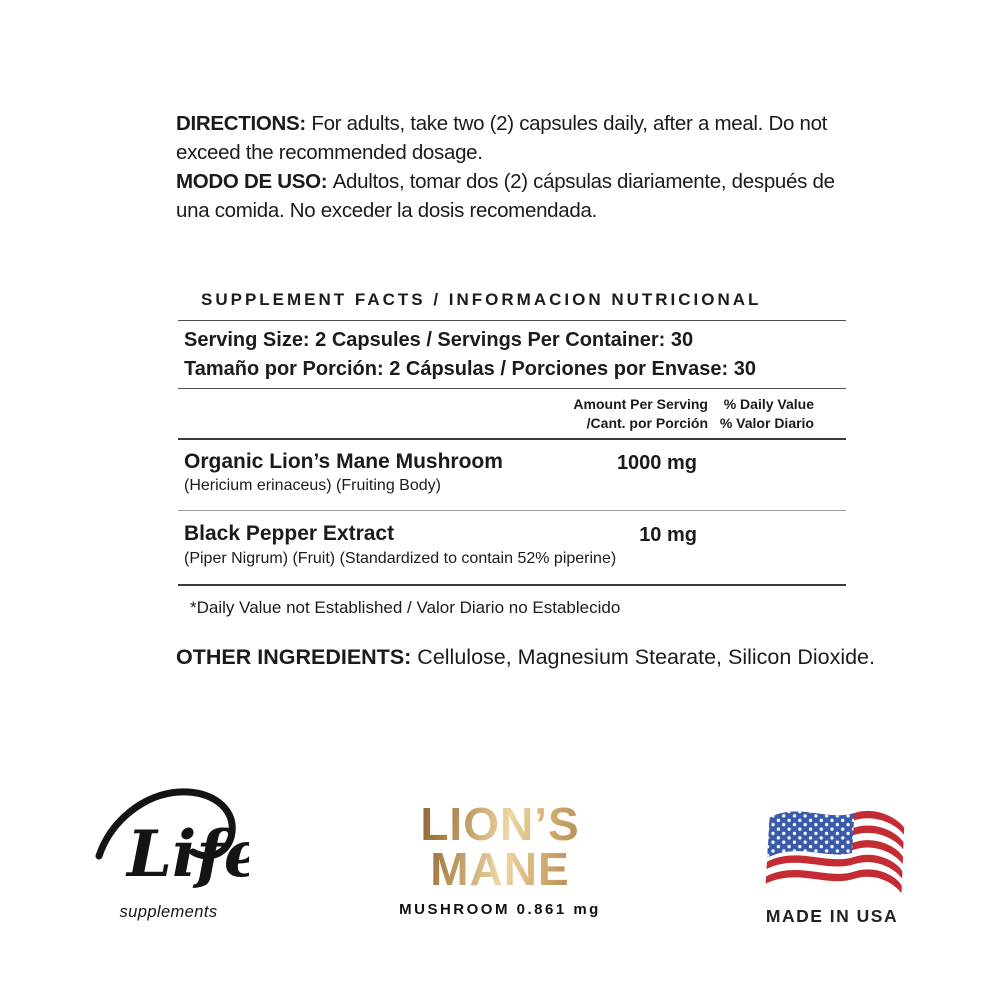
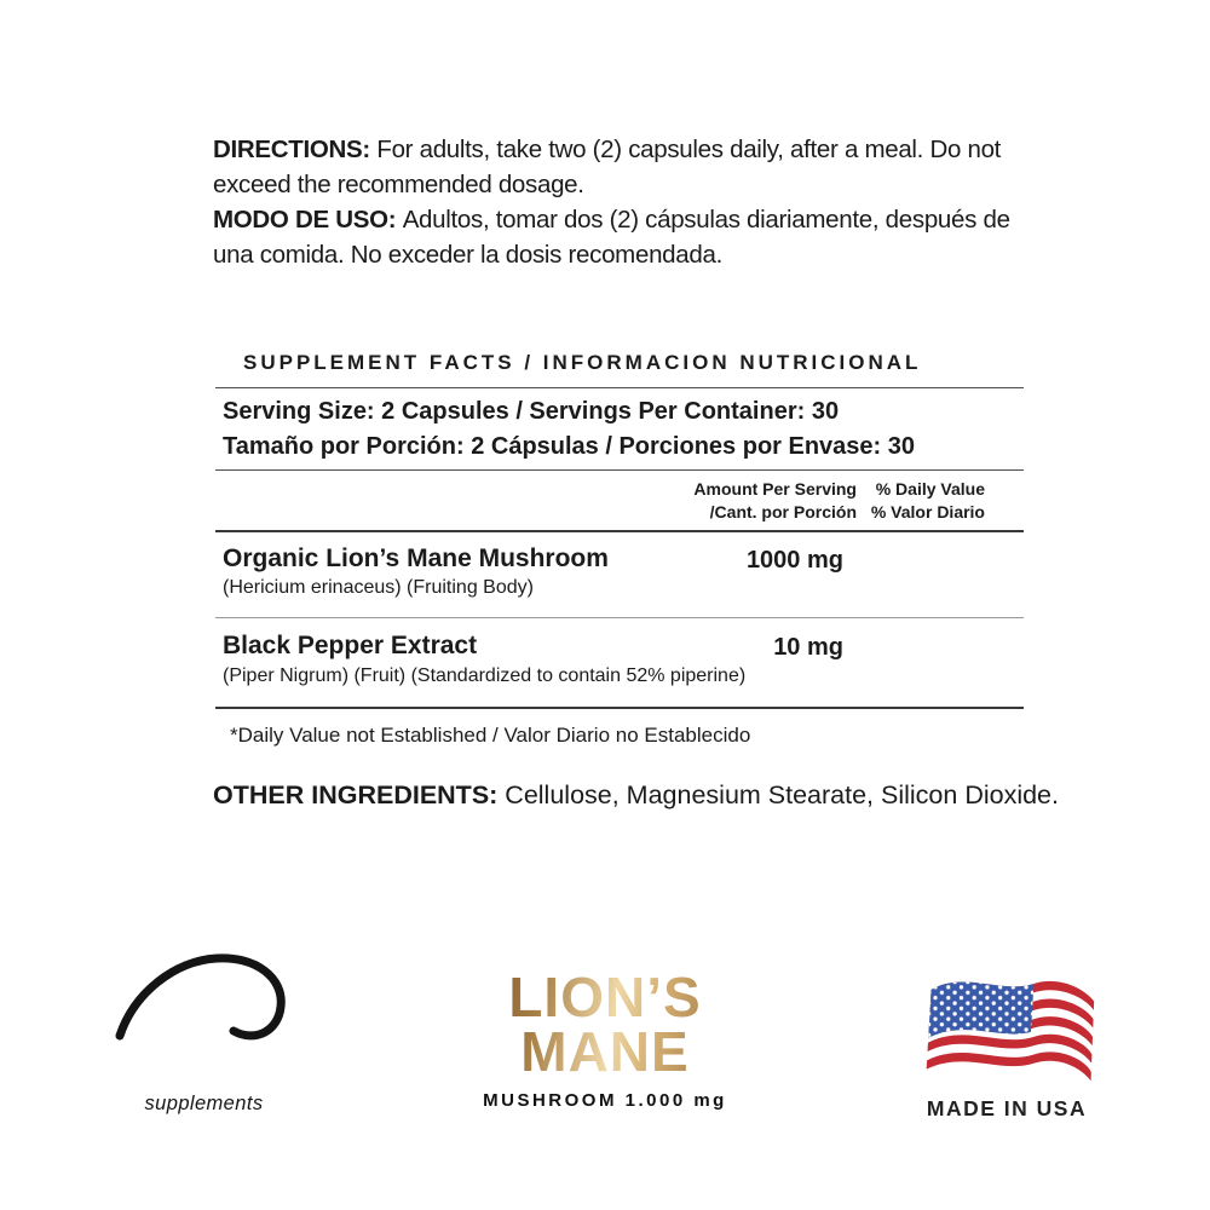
  DIRECTIONS: For adults, take two (2) capsules daily, after a meal. Do not
  exceed the recommended dosage.
  MODO DE USO: Adultos, tomar dos (2) cápsulas diariamente, después de
  una comida. No exceder la dosis recomendada.
  SUPPLEMENT FACTS / INFORMACION NUTRICIONAL
  Serving Size: 2 Capsules / Servings Per Container: 30
  Tamaño por Porción: 2 Cápsulas / Porciones por Envase: 30
  Amount Per Serving
  /Cant. por Porción
  % Daily Value
  % Valor Diario
  Organic Lion’s Mane Mushroom
  (Hericium erinaceus) (Fruiting Body)
  1000 mg
  Black Pepper Extract
  (Piper Nigrum) (Fruit) (Standardized to contain 52% piperine)
  10 mg
  *Daily Value not Established / Valor Diario no Establecido
  OTHER INGREDIENTS: Cellulose, Magnesium Stearate, Silicon Dioxide.
- Life
  supplements
  LION’S
  MANE
- MUSHROOM 0.861 mg
+ MUSHROOM 1.000 mg
  MADE IN USA
